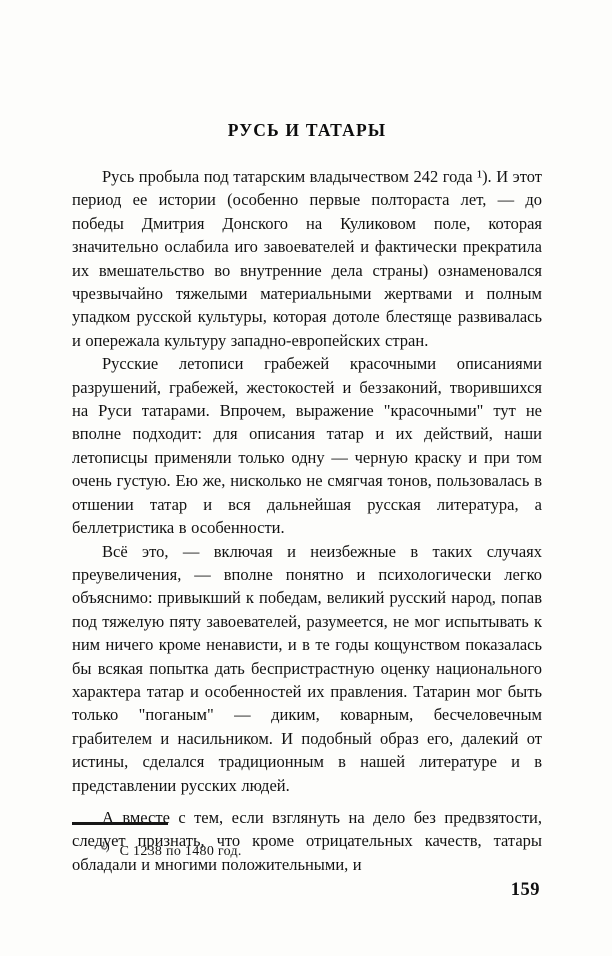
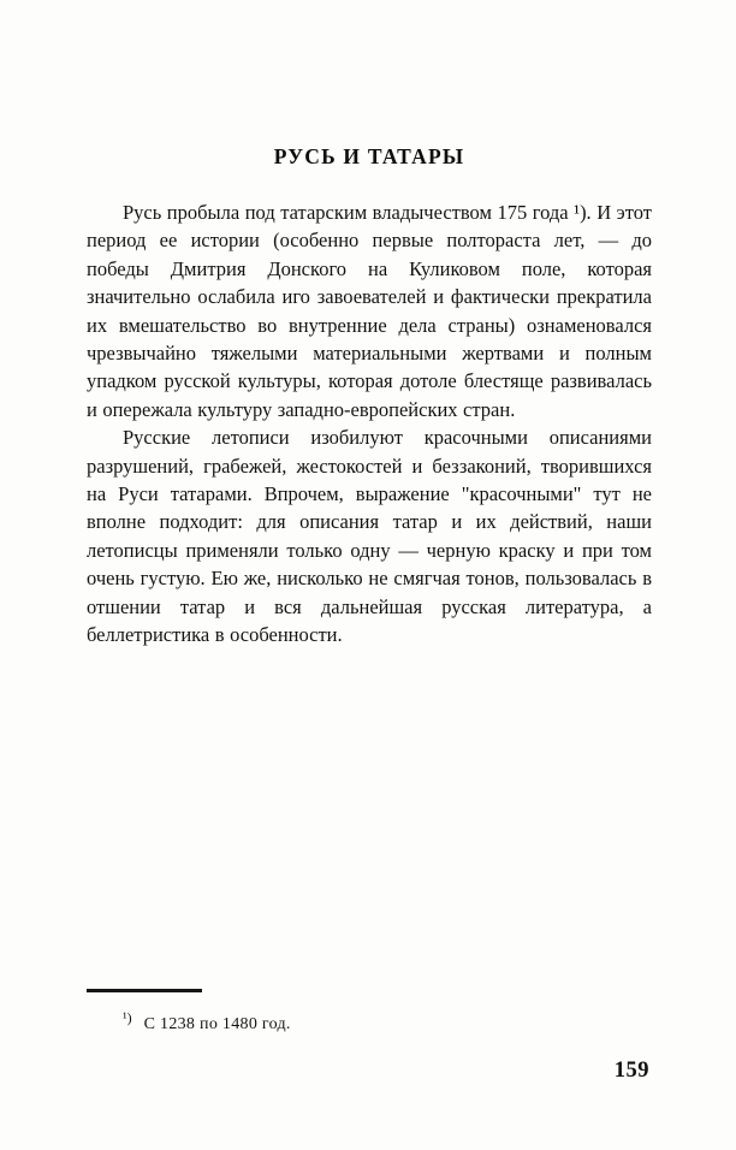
  РУСЬ И ТАТАРЫ
- Русь пробыла под татарским владычеством 242 года ¹). И этот период ее истории (особенно первые полтораста лет, — до победы Дмитрия Донского на Куликовом поле, которая значительно ослабила иго завоевателей и фактически прекратила их вмешательство во внутренние дела страны) ознаменовался чрезвычайно тяжелыми материальными жертвами и полным упадком русской культуры, которая дотоле блестяще развивалась и опережала культуру западно-европейских стран.
+ Русь пробыла под татарским владычеством 175 года ¹). И этот период ее истории (особенно первые полтораста лет, — до победы Дмитрия Донского на Куликовом поле, которая значительно ослабила иго завоевателей и фактически прекратила их вмешательство во внутренние дела страны) ознаменовался чрезвычайно тяжелыми материальными жертвами и полным упадком русской культуры, которая дотоле блестяще развивалась и опережала культуру западно-европейских стран.
- Русские летописи грабежей красочными описаниями разрушений, грабежей, жестокостей и беззаконий, творившихся на Руси татарами. Впрочем, выражение "красочными" тут не вполне подходит: для описания татар и их действий, наши летописцы применяли только одну — черную краску и при том очень густую. Ею же, нисколько не смягчая тонов, пользовалась в отшении татар и вся дальнейшая русская литература, а беллетристика в особенности.
+ Русские летописи изобилуют красочными описаниями разрушений, грабежей, жестокостей и беззаконий, творившихся на Руси татарами. Впрочем, выражение "красочными" тут не вполне подходит: для описания татар и их действий, наши летописцы применяли только одну — черную краску и при том очень густую. Ею же, нисколько не смягчая тонов, пользовалась в отшении татар и вся дальнейшая русская литература, а беллетристика в особенности.
- Всё это, — включая и неизбежные в таких случаях преувеличения, — вполне понятно и психологически легко объяснимо: привыкший к победам, великий русский народ, попав под тяжелую пяту завоевателей, разумеется, не мог испытывать к ним ничего кроме ненависти, и в те годы кощунством показалась бы всякая попытка дать беспристрастную оценку национального характера татар и особенностей их правления. Татарин мог быть только "поганым" — диким, коварным, бесчеловечным грабителем и насильником. И подобный образ его, далекий от истины, сделался традиционным в нашей литературе и в представлении русских людей.
- А вместе с тем, если взглянуть на дело без предвзятости, следует признать, что кроме отрицательных качеств, татары обладали и многими положительными, и
  ¹) С 1238 по 1480 год.
  159
